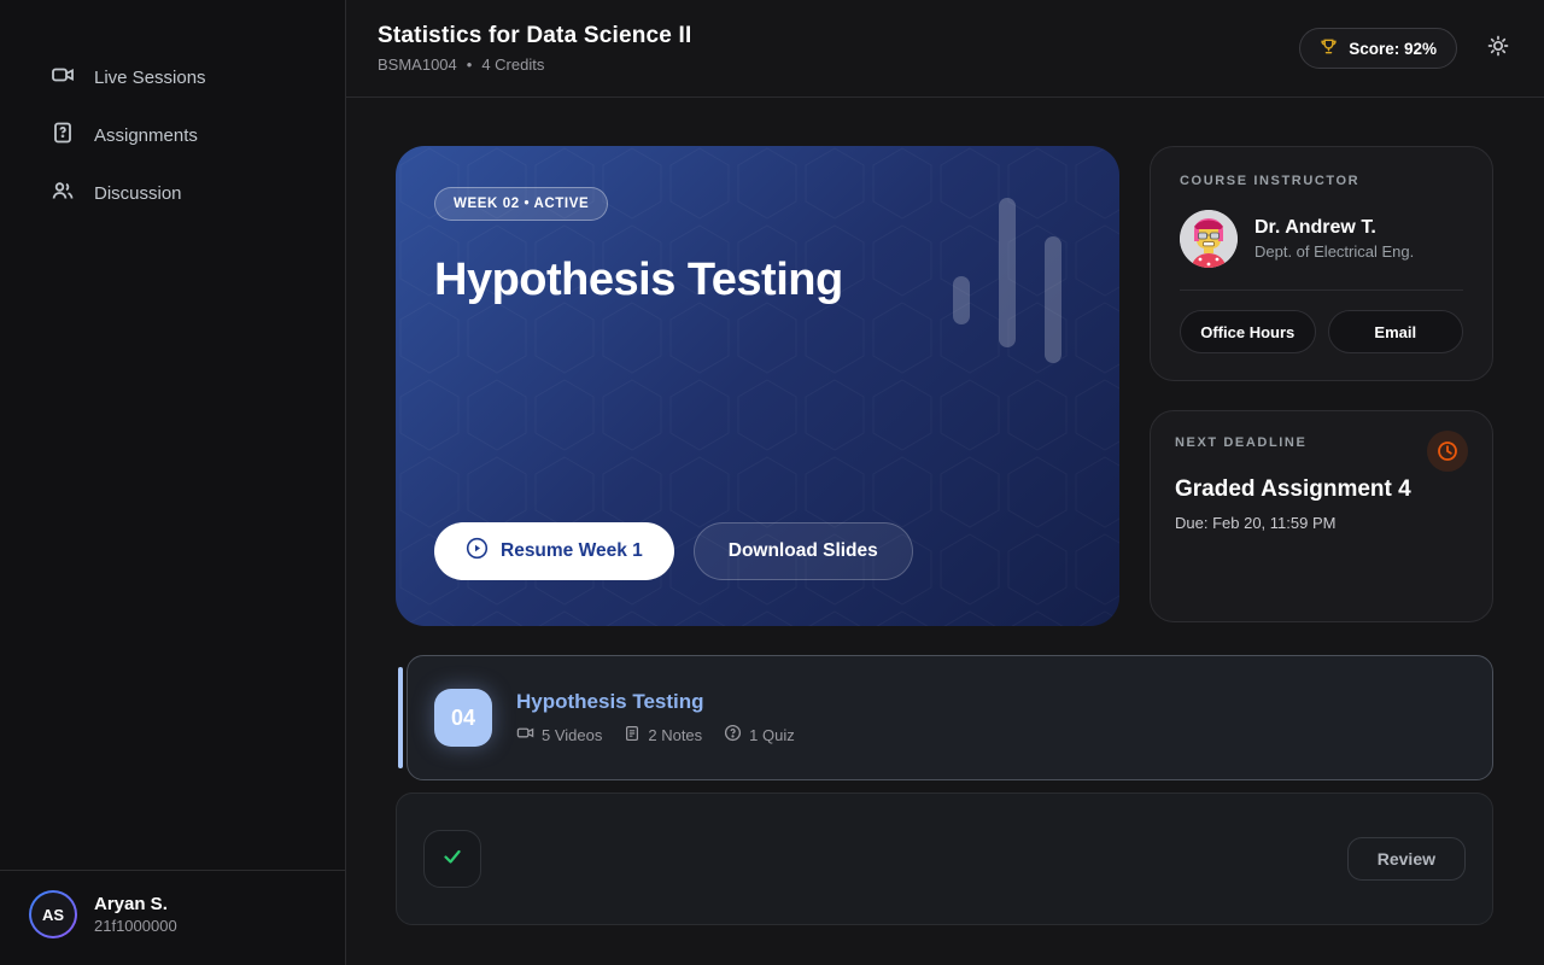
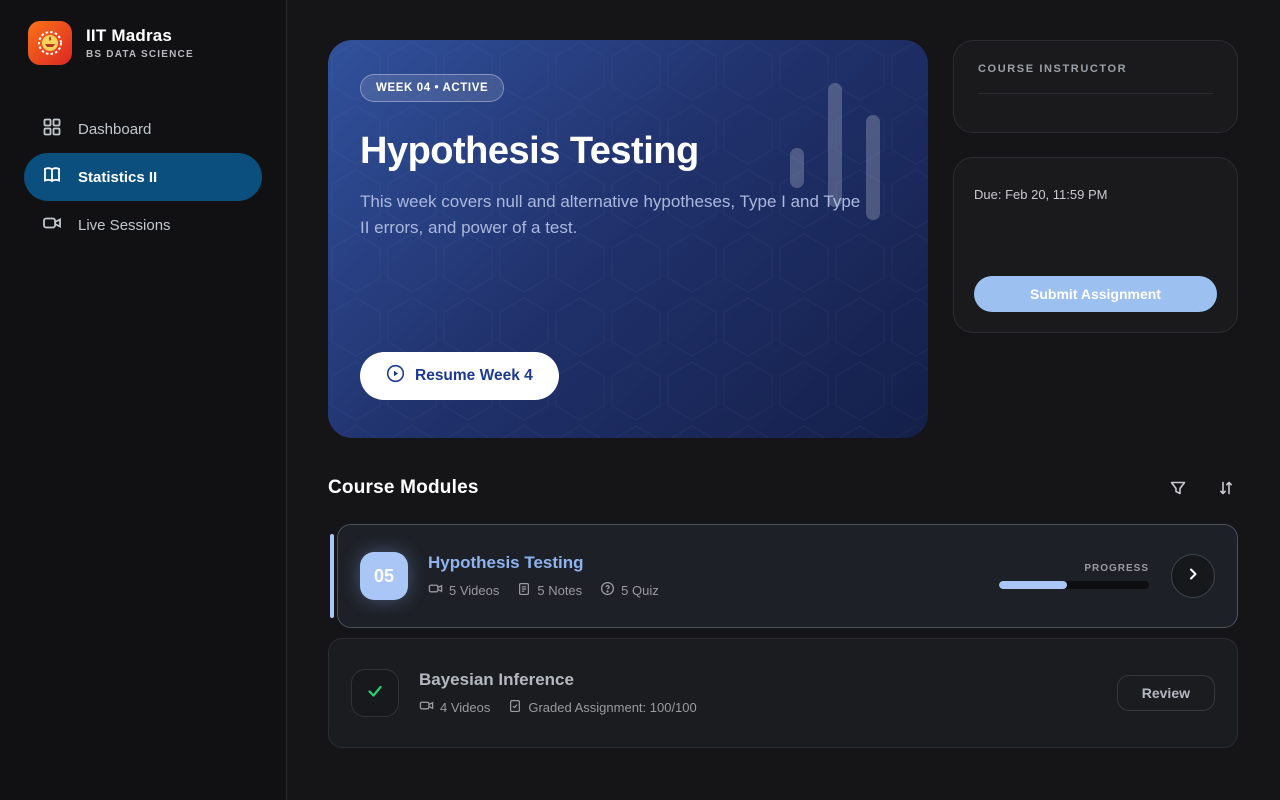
+ IIT Madras
+ BS DATA SCIENCE
+ Dashboard
+ Statistics II
  Live Sessions
- Assignments
- Discussion
- AS
- Aryan S.
- 21f1000000
- Statistics for Data Science II
- BSMA1004
- •
- 4 Credits
- Score: 92%
- WEEK 02 • ACTIVE
+ WEEK 04 • ACTIVE
  Hypothesis Testing
+ This week covers null and alternative hypotheses, Type I and Type II errors, and power of a test.
- Resume Week 1
+ Resume Week 4
- Download Slides
  COURSE INSTRUCTOR
- Dr. Andrew T.
- Dept. of Electrical Eng.
- Office Hours
- Email
- NEXT DEADLINE
- Graded Assignment 4
  Due: Feb 20, 11:59 PM
+ Submit Assignment
+ Course Modules
- 04
+ 05
  Hypothesis Testing
  5 Videos
- 2 Notes
+ 5 Notes
- 1 Quiz
+ 5 Quiz
+ PROGRESS
+ Bayesian Inference
+ 4 Videos
+ Graded Assignment: 100/100
  Review
